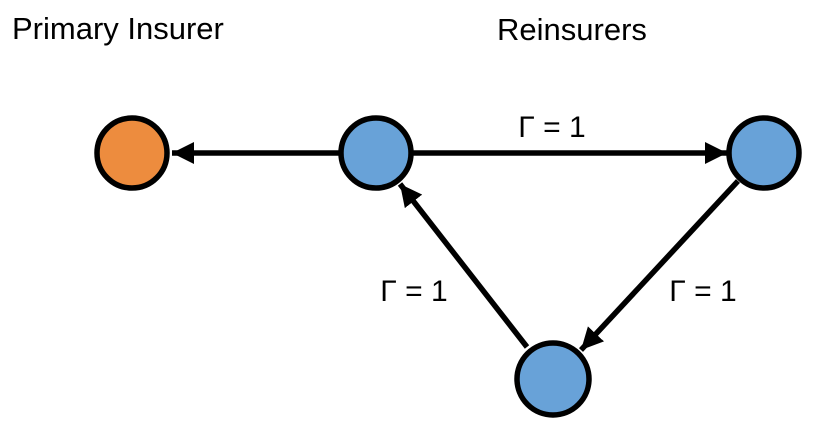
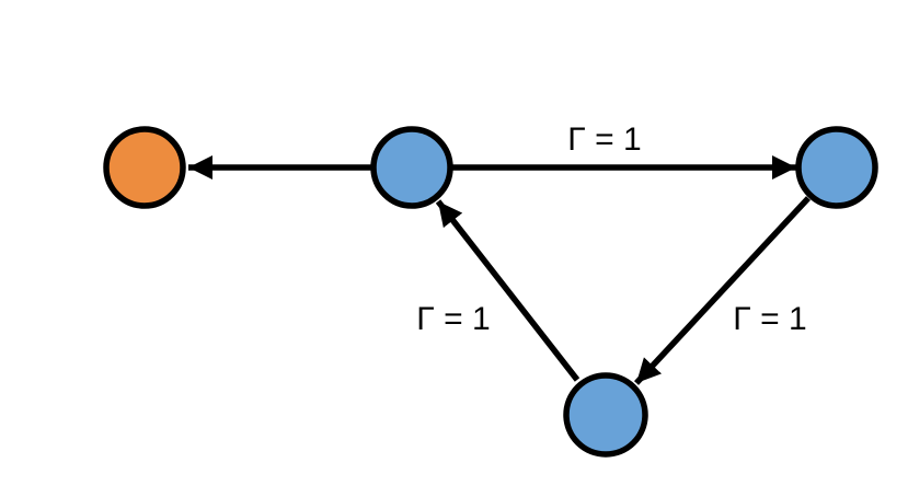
- Primary Insurer
- Reinsurers
  Γ = 1
  Γ = 1
  Γ = 1
